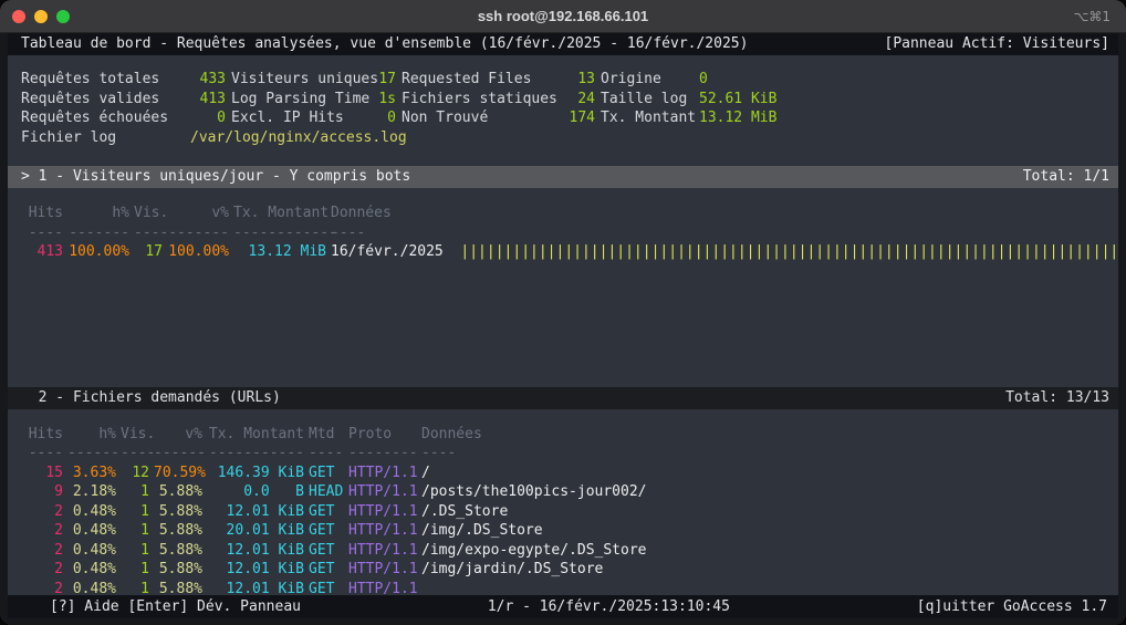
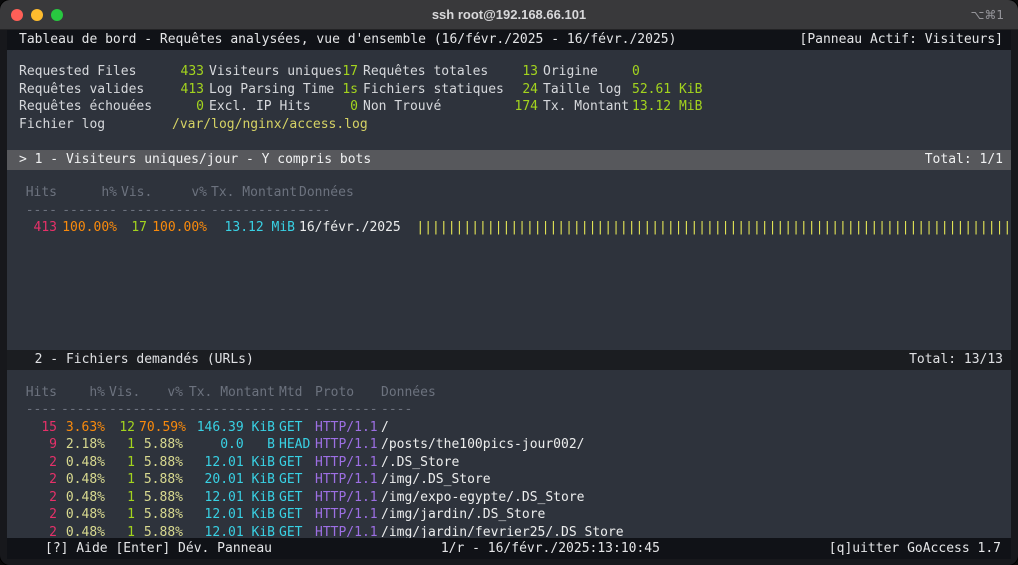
  ssh root@192.168.66.101
  ⌥⌘1
  Tableau de bord - Requêtes analysées, vue d'ensemble (16/févr./2025 - 16/févr./2025)
  [Panneau Actif: Visiteurs]
- Requêtes totales
+ Requested Files
  433
  Visiteurs uniques
  17
- Requested Files
+ Requêtes totales
  13
  Origine
  0
  Requêtes valides
  413
  Log Parsing Time
  1s
  Fichiers statiques
  24
  Taille log
  52.61 KiB
  Requêtes échouées
  0
  Excl. IP Hits
  0
  Non Trouvé
  174
  Tx. Montant
  13.12 MiB
  Fichier log
  /var/log/nginx/access.log
  > 1 - Visiteurs uniques/jour - Y compris bots
  Total: 1/1
  Hits
  h%
  Vis.
  v%
  Tx. Montant
  Données
  ----
  -------
  ----
  -------
  -----------
  ----
  413
  100.00%
  17
  100.00%
  13.12 MiB
  16/févr./2025 ||||||||||||||||||||||||||||||||||||||||||||||||||||||||||||||||||||||||||||
  2 - Fichiers demandés (URLs)
  Total: 13/13
  Hits
  h%
  Vis.
  v%
  Tx. Montant
  Mtd
  Proto
  Données
  ----
  ------
  ----
  ------
  -----------
  ----
  --------
  ----
  15
  3.63%
  12
  70.59%
  146.39 KiB
  GET
  HTTP/1.1
  /
  9
  2.18%
  1
  5.88%
  0.0 B
  HEAD
  HTTP/1.1
  /posts/the100pics-jour002/
  2
  0.48%
  1
  5.88%
  12.01 KiB
  GET
  HTTP/1.1
  /.DS_Store
  2
  0.48%
  1
  5.88%
  20.01 KiB
  GET
  HTTP/1.1
  /img/.DS_Store
  2
  0.48%
  1
  5.88%
  12.01 KiB
  GET
  HTTP/1.1
  /img/expo-egypte/.DS_Store
  2
  0.48%
  1
  5.88%
  12.01 KiB
  GET
  HTTP/1.1
  /img/jardin/.DS_Store
  2
  0.48%
  1
  5.88%
  12.01 KiB
  GET
  HTTP/1.1
+ /img/jardin/fevrier25/.DS_Store
  [?] Aide [Enter] Dév. Panneau
  1/r - 16/févr./2025:13:10:45
  [q]uitter GoAccess 1.7
